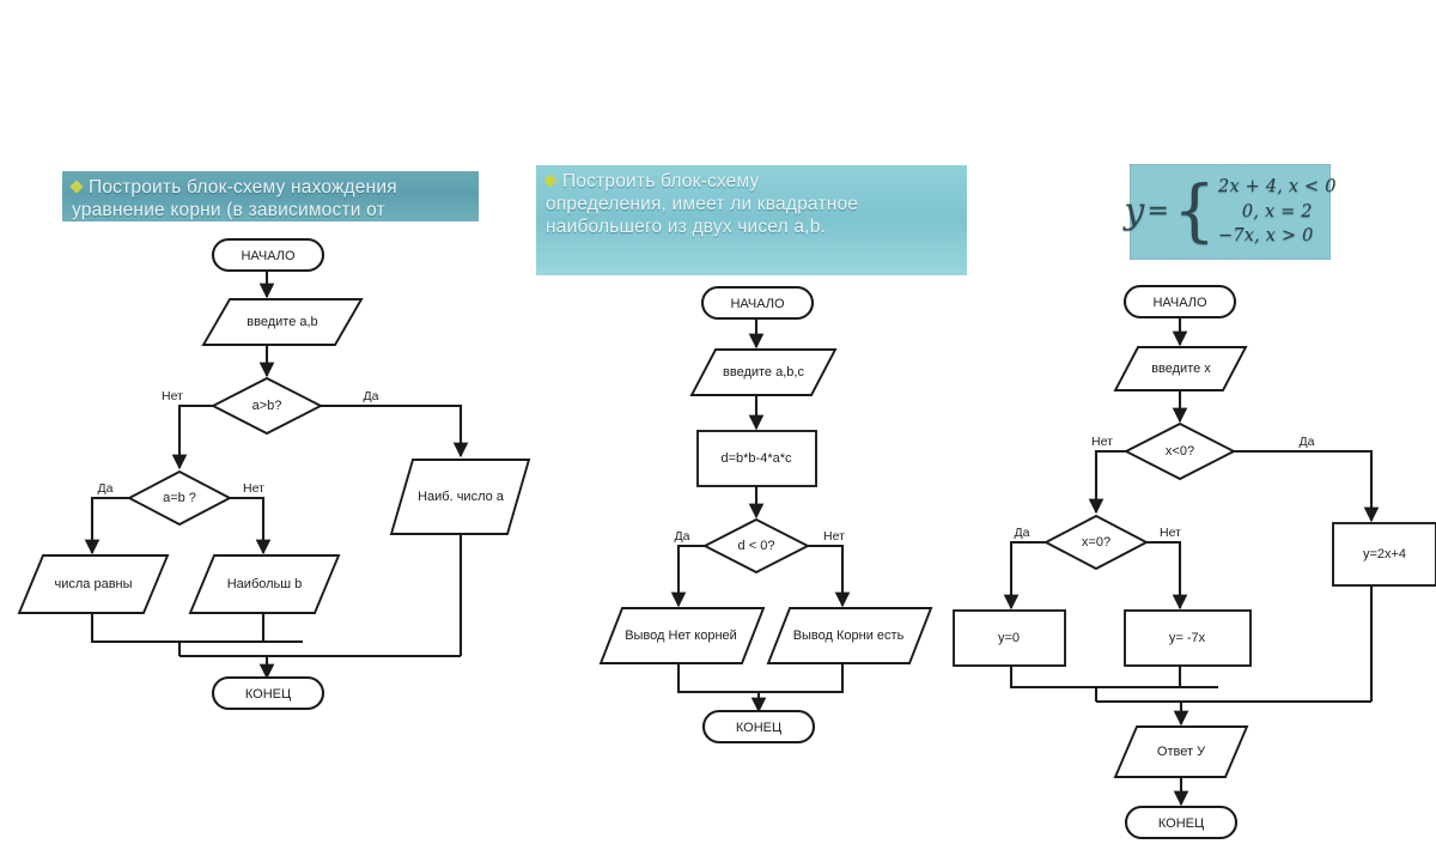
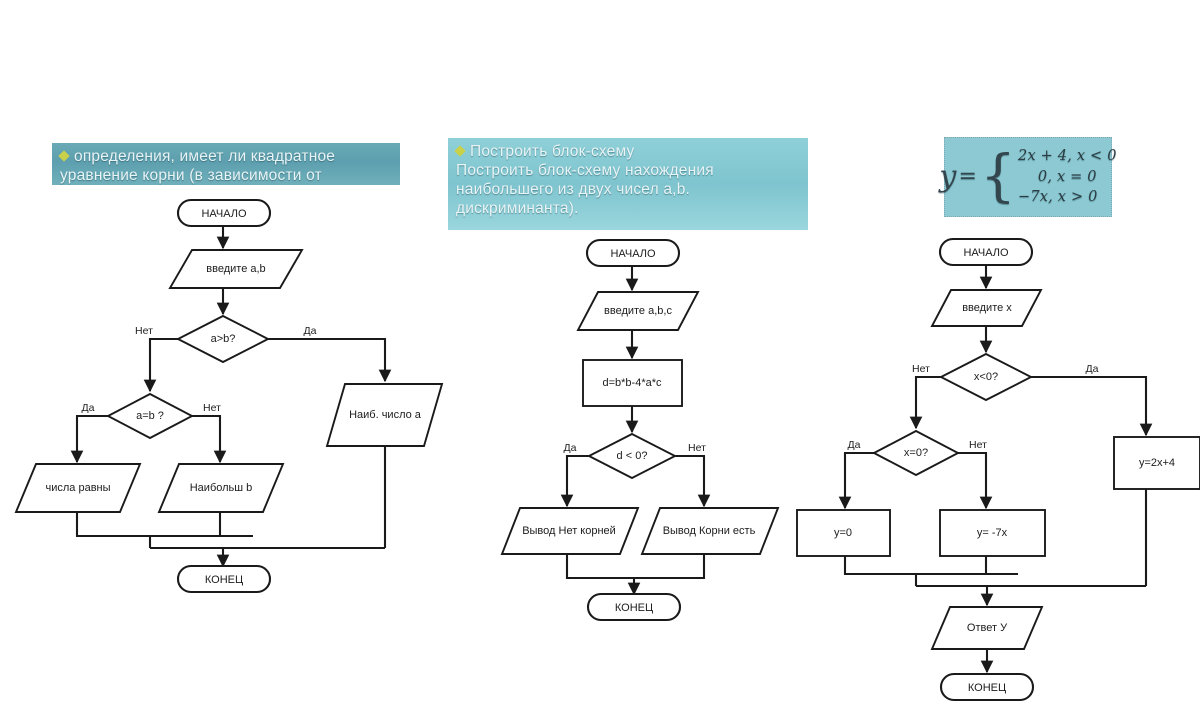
- Построить блок-схему нахождения
+ определения, имеет ли квадратное
  уравнение корни (в зависимости от
  Построить блок-схему
- определения, имеет ли квадратное
+ Построить блок-схему нахождения
  наибольшего из двух чисел a,b.
+ дискриминанта).
  y
  =
  {
  2x + 4, x < 0
- 0, x = 2
+ 0, x = 0
  −7x, x > 0
  НАЧАЛО
  введите a,b
  a>b?
  Нет
  Да
  a=b ?
  Да
  Нет
  числа равны
  Наибольш b
  Наиб. число a
  КОНЕЦ
  НАЧАЛО
  введите a,b,c
  d=b*b-4*a*c
  d < 0?
  Да
  Нет
  Вывод Нет корней
  Вывод Корни есть
  КОНЕЦ
  НАЧАЛО
  введите x
  x<0?
  Нет
  Да
  x=0?
  Да
  Нет
  y=0
  y= -7x
  y=2x+4
  Ответ У
  КОНЕЦ
